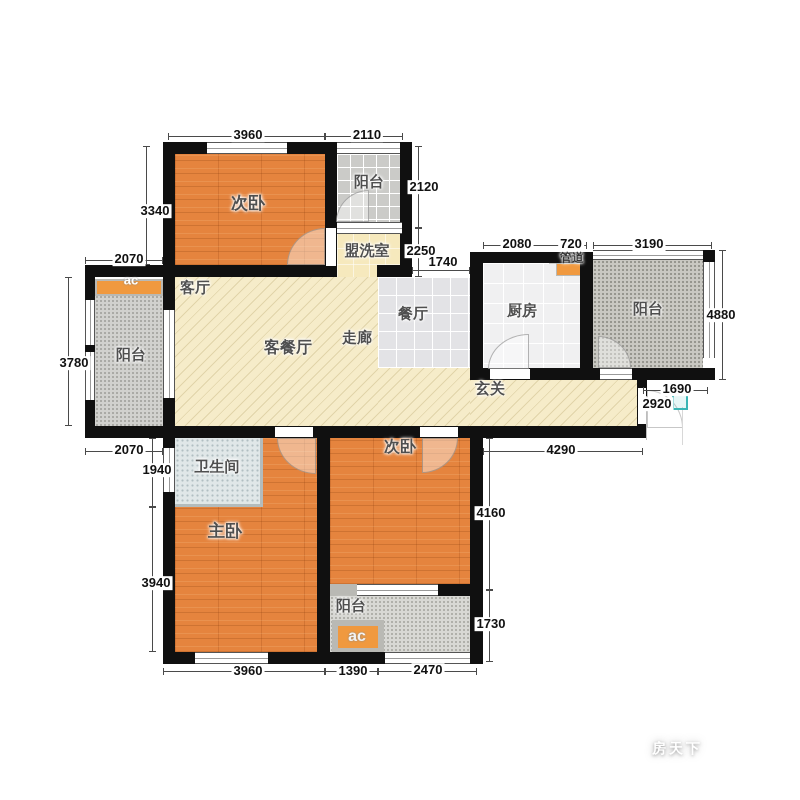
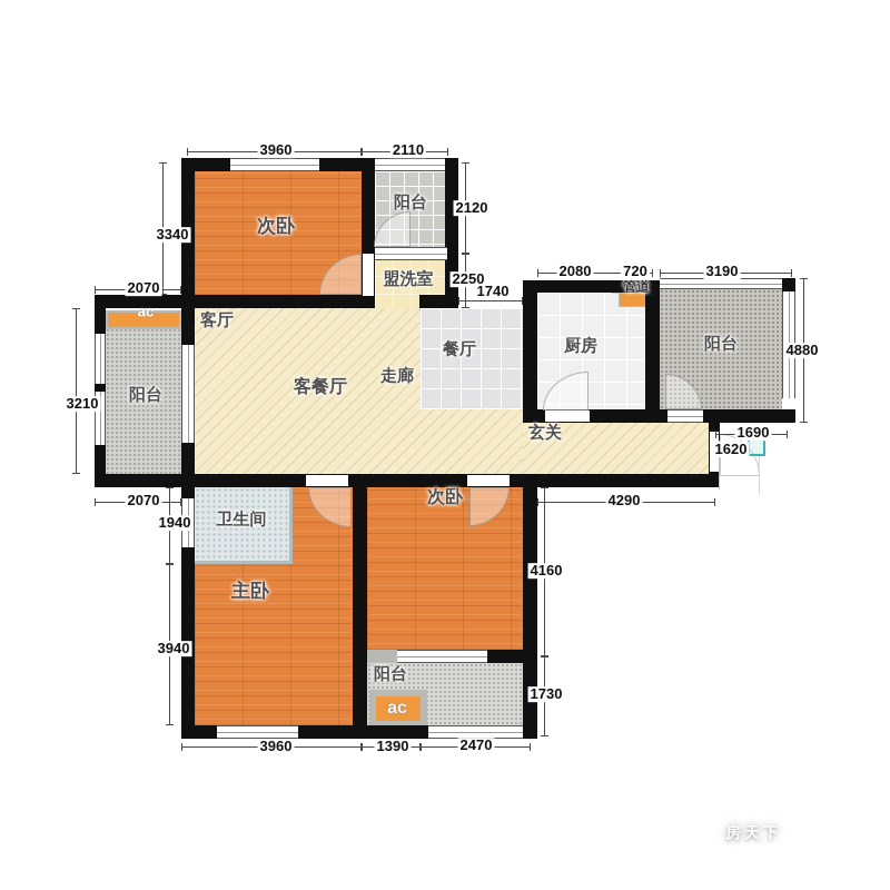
  3960
  2110
  3340
  2120
  2250
  1740
  2070
- 3780
+ 3210
  2070
  2080
  720
  3190
  4880
  1690
- 2920
+ 1620
  4290
  1940
  3940
  4160
  1730
  3960
  1390
  2470
  次卧
  阳台
  盟洗室
  客厅
  客餐厅
  走廊
  餐厅
  厨房
  管道
  阳台
  玄关
  阳台
  卫生间
  主卧
  次卧
  阳台
  ac
  ac
  房天下
